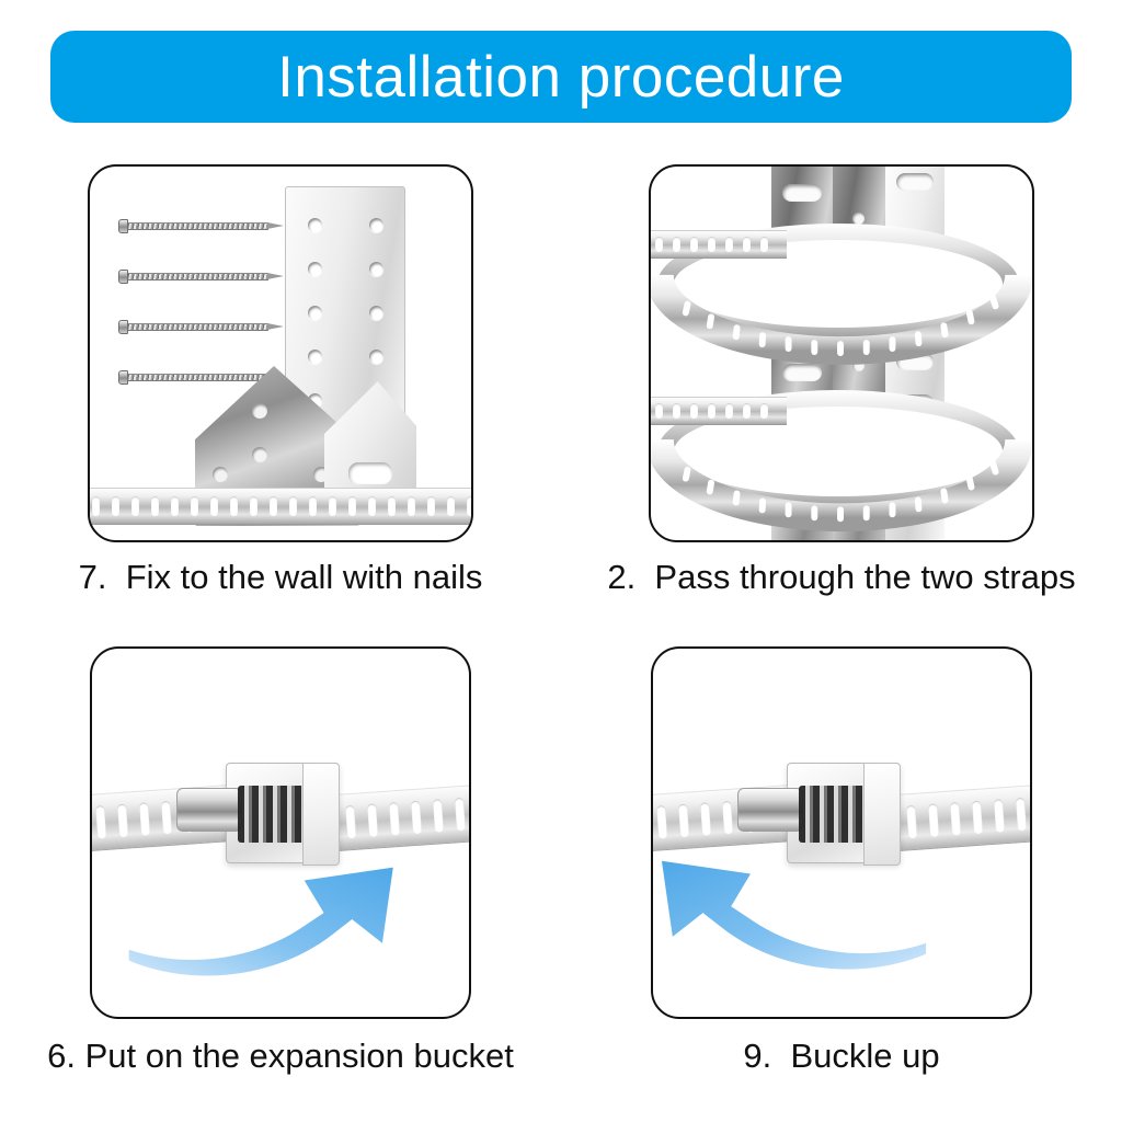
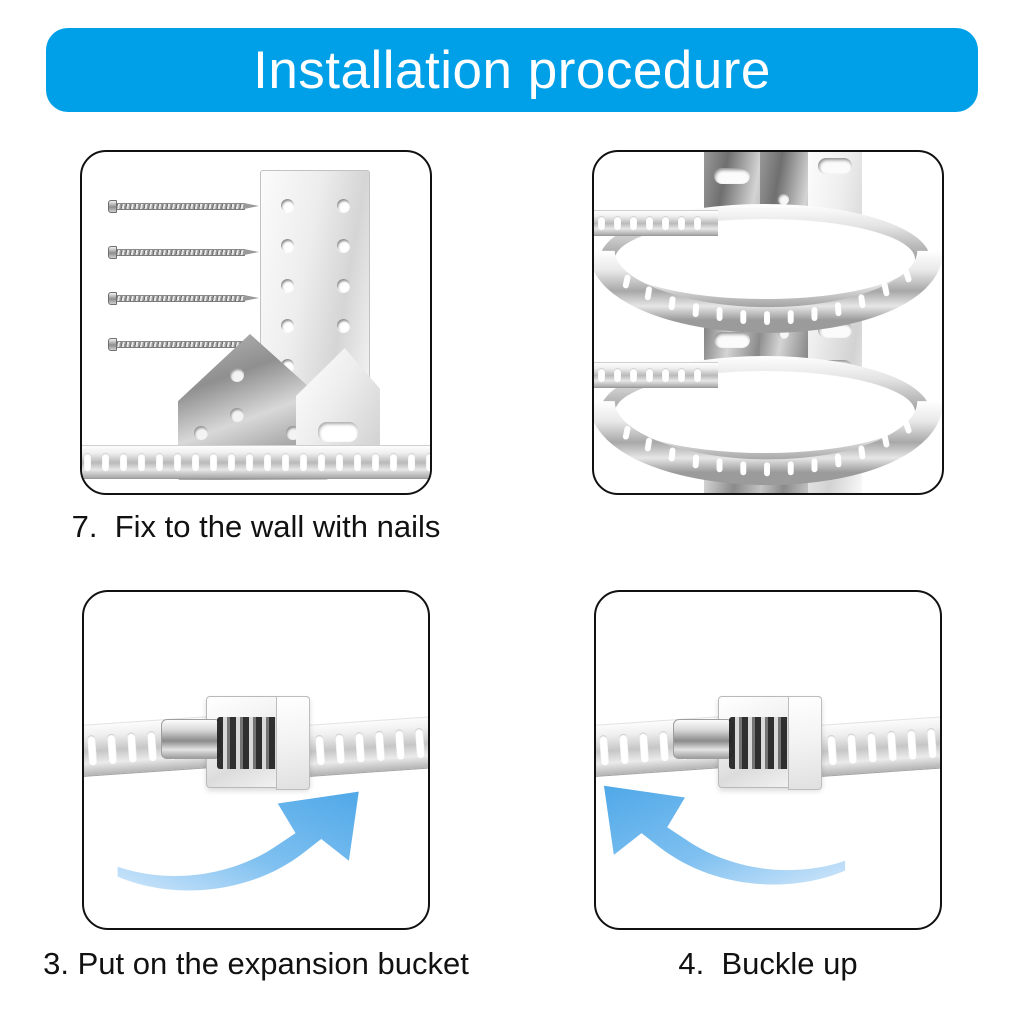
  Installation procedure
  7. Fix to the wall with nails
- 2. Pass through the two straps
- 6. Put on the expansion bucket
+ 3. Put on the expansion bucket
- 9. Buckle up
+ 4. Buckle up
